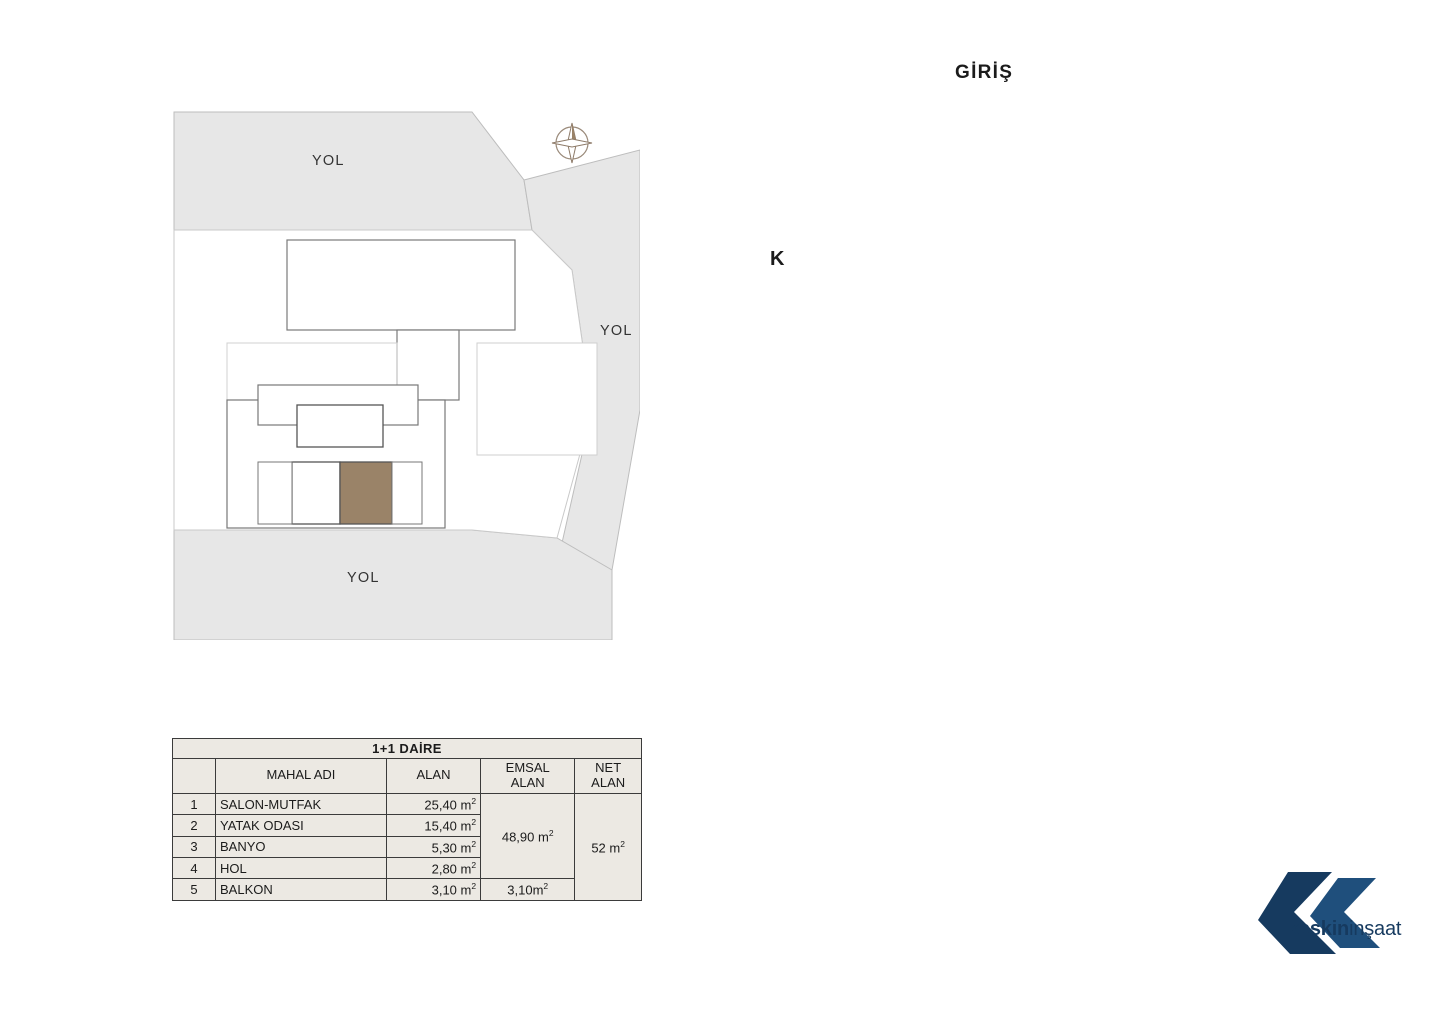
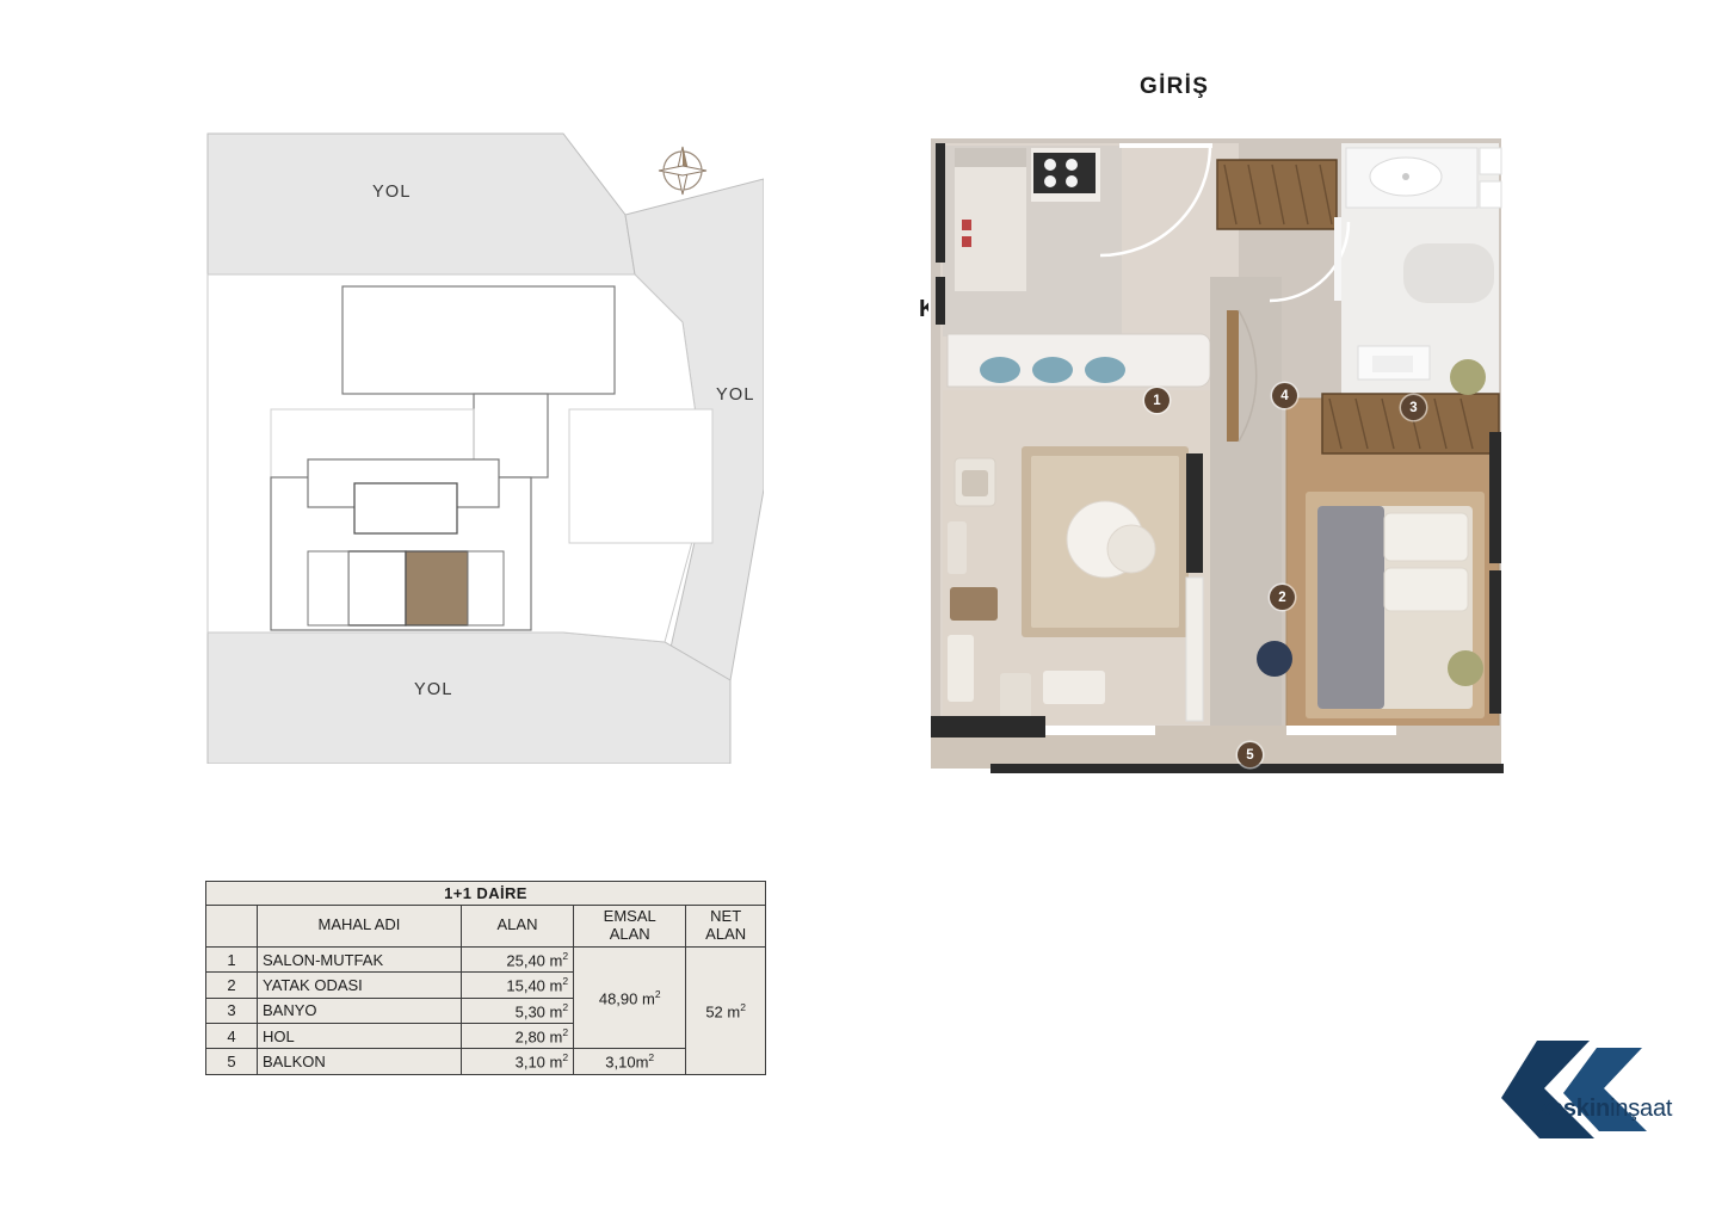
  YOL
  YOL
  YOL
  K
  GİRİŞ
+ 1
+ 2
+ 3
+ 4
+ 5
  1+1 DAİRE
  	MAHAL ADI	ALAN	EMSAL ALAN	NET ALAN
  1	SALON-MUTFAK	25,40 m2	48,90 m2	52 m2
  2	YATAK ODASI	15,40 m2
  3	BANYO	5,30 m2
  4	HOL	2,80 m2
  5	BALKON	3,10 m2	3,10m2
  keskininşaat
